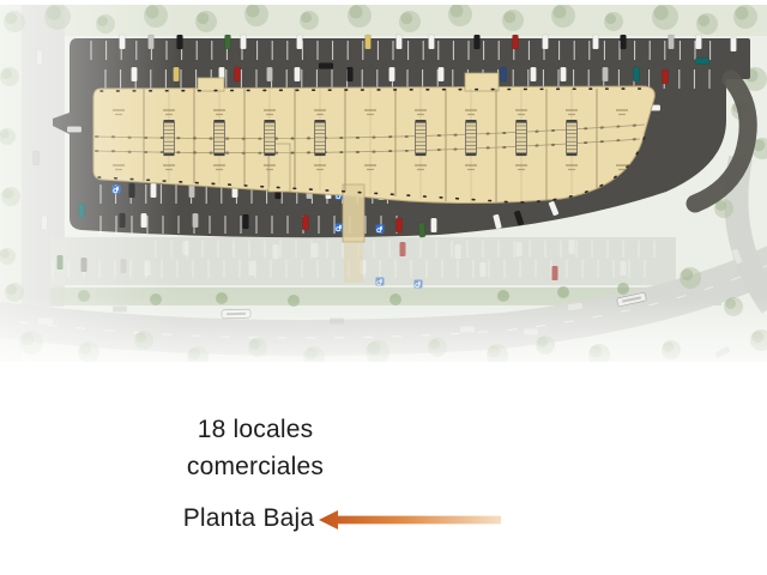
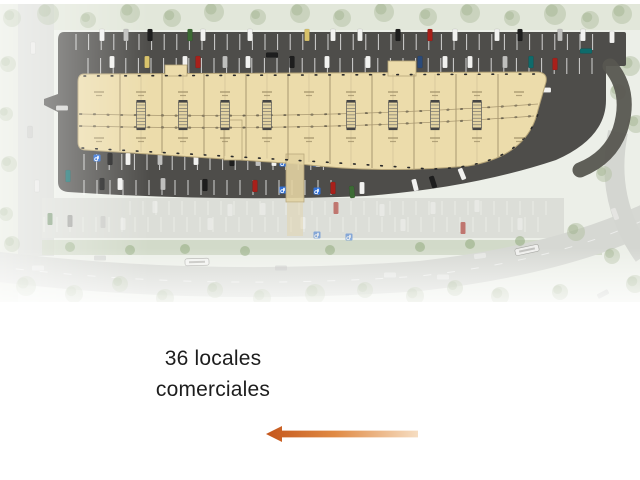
- 18 locales
+ 36 locales
  comerciales
- Planta Baja
